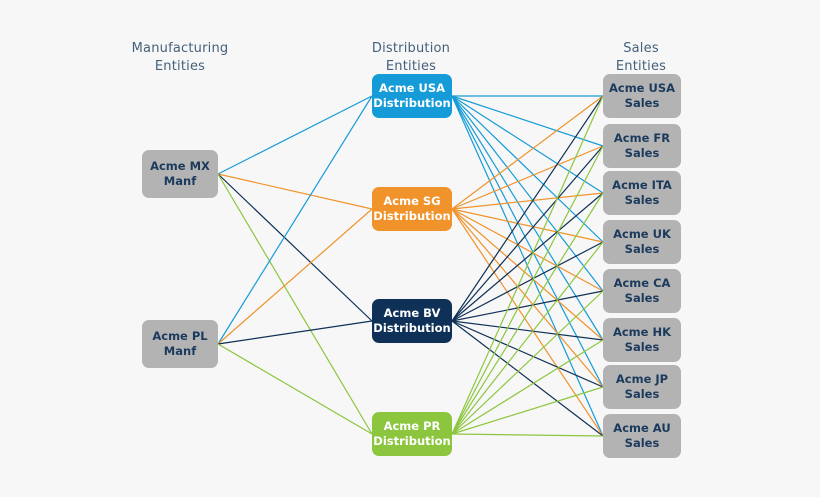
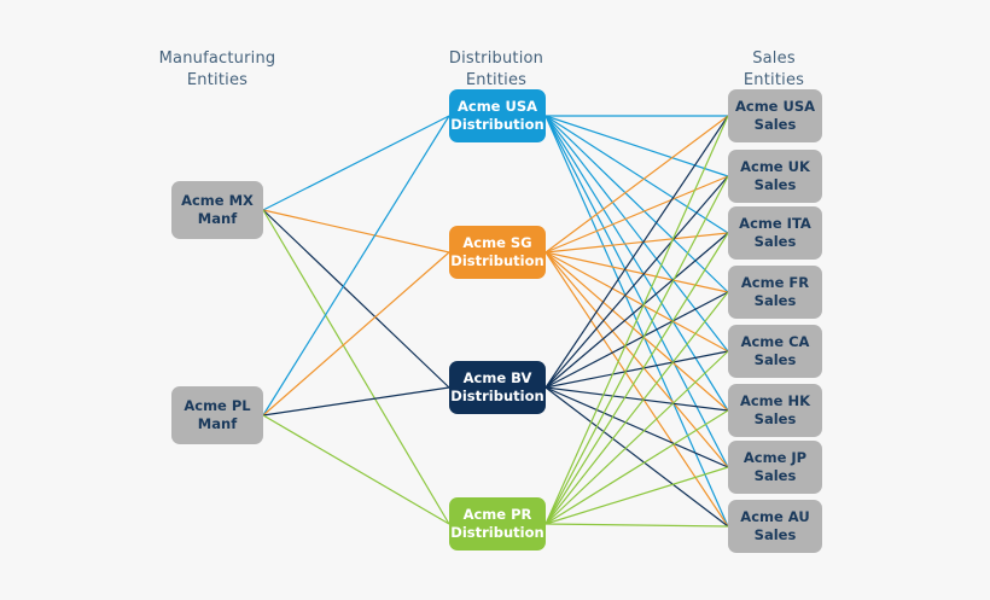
  Manufacturing
  Entities
  Distribution
  Entities
  Sales
  Entities
  Acme MX
  Manf
  Acme PL
  Manf
  Acme USA
  Distribution
  Acme SG
  Distribution
  Acme BV
  Distribution
  Acme PR
  Distribution
  Acme USA
  Sales
- Acme FR
+ Acme UK
  Sales
  Acme ITA
  Sales
- Acme UK
+ Acme FR
  Sales
  Acme CA
  Sales
  Acme HK
  Sales
  Acme JP
  Sales
  Acme AU
  Sales
